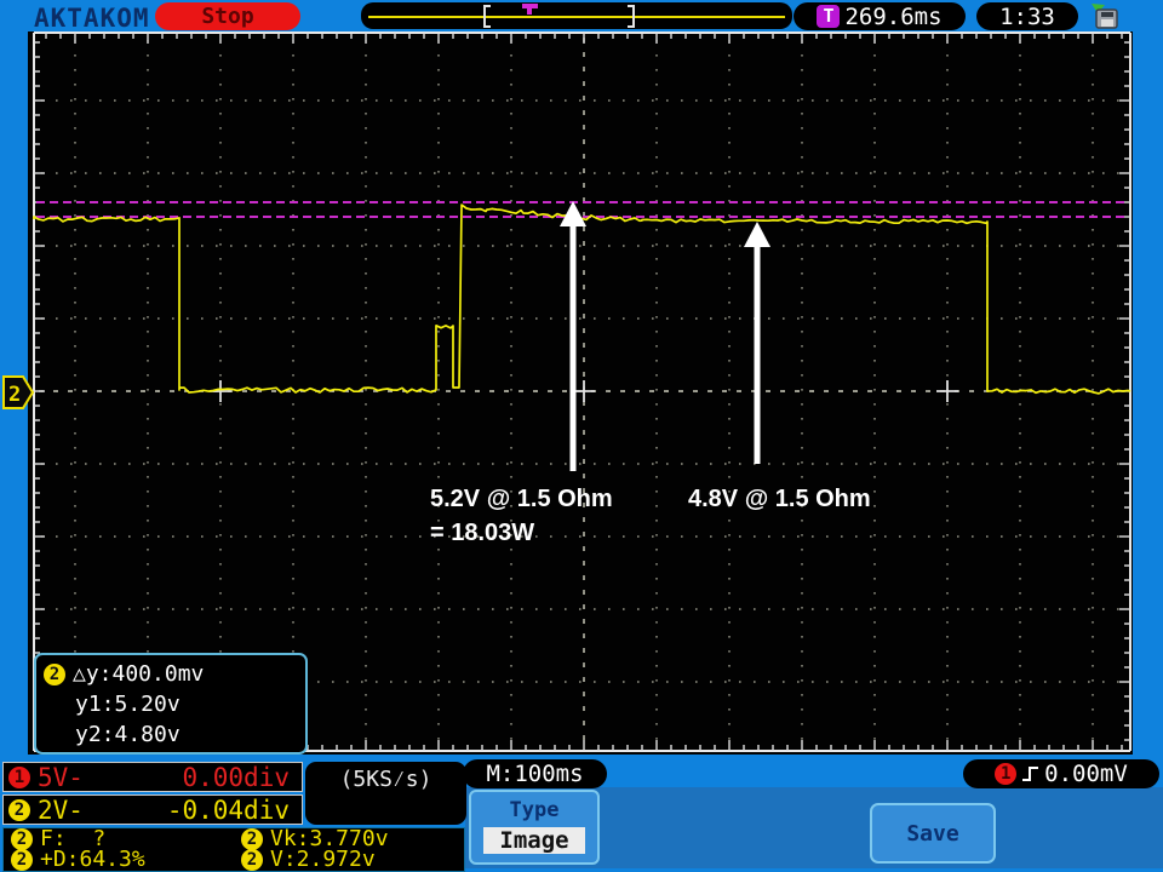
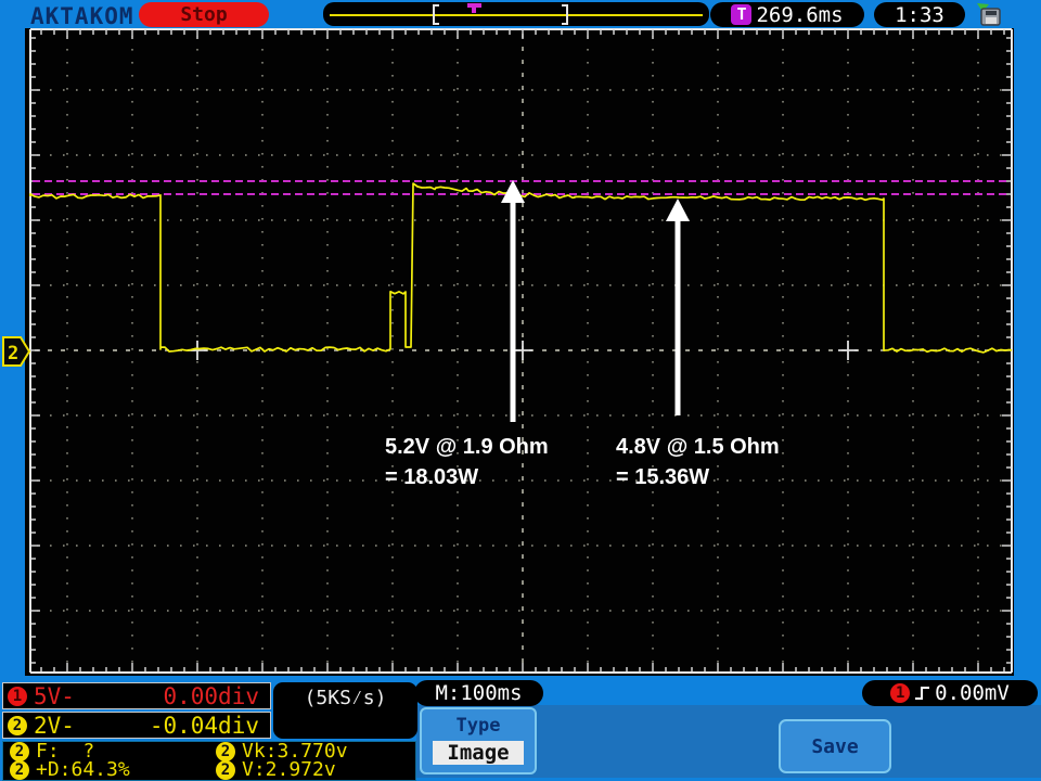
  AKTAKOM
  Stop
  T
  269.6ms
  1:33
  2
- 2 △y:400.0mv
- y1:5.20v
- y2:4.80v
- 5.2V @ 1.5 Ohm
+ 5.2V @ 1.9 Ohm
  = 18.03W
  4.8V @ 1.5 Ohm
+ = 15.36W
  1
  5V-
  0.00div
  2
  2V-
  -0.04div
  2
  F: ?
  2
  Vk:3.770v
  2
  +D:64.3%
  2
  V:2.972v
  (5KS⁄s)
  M:100ms
  Type
  Image
  Save
  1
  0.00mV
